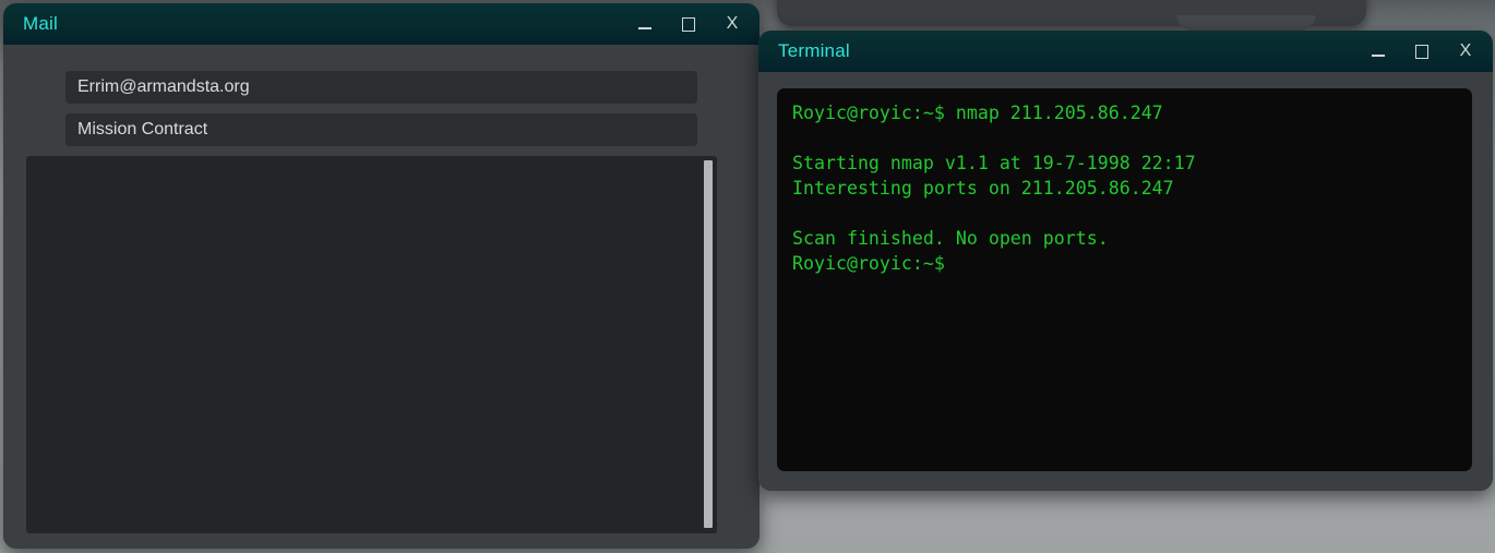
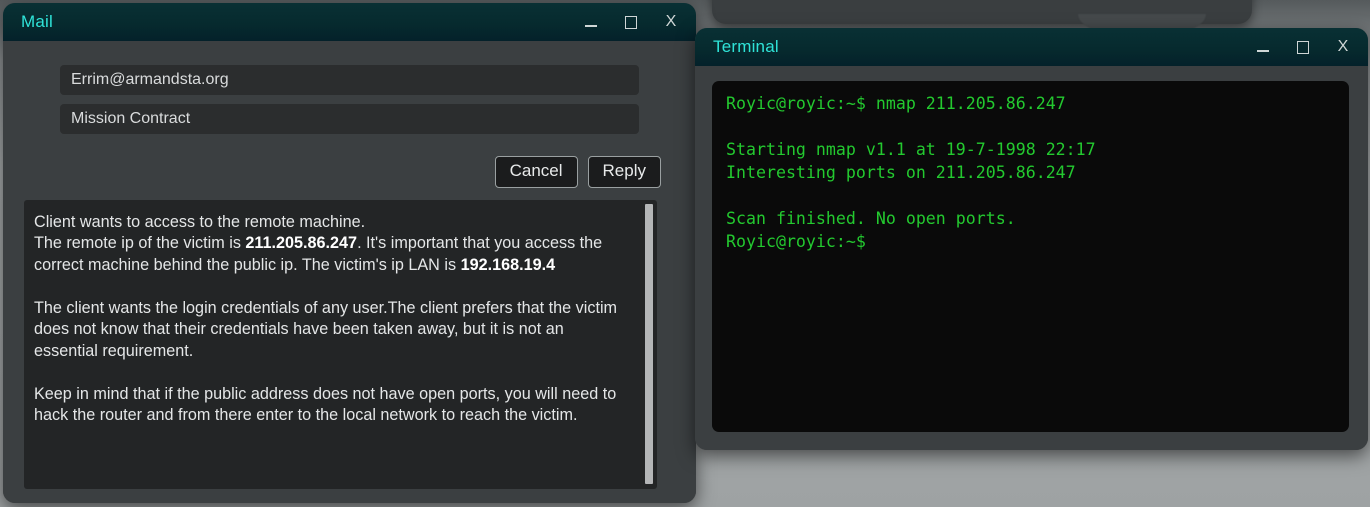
  Mail
  X
  Errim@armandsta.org
  Mission Contract
+ Cancel
+ Reply
+ Client wants to access to the remote machine.
+ The remote ip of the victim is 211.205.86.247. It's important that you access the correct machine behind the public ip. The victim's ip LAN is 192.168.19.4
+ The client wants the login credentials of any user.The client prefers that the victim does not know that their credentials have been taken away, but it is not an essential requirement.
+ Keep in mind that if the public address does not have open ports, you will need to hack the router and from there enter to the local network to reach the victim.
  Terminal
  X
  Royic@royic:~$ nmap 211.205.86.247
  Starting nmap v1.1 at 19-7-1998 22:17
  Interesting ports on 211.205.86.247
  Scan finished. No open ports.
  Royic@royic:~$
